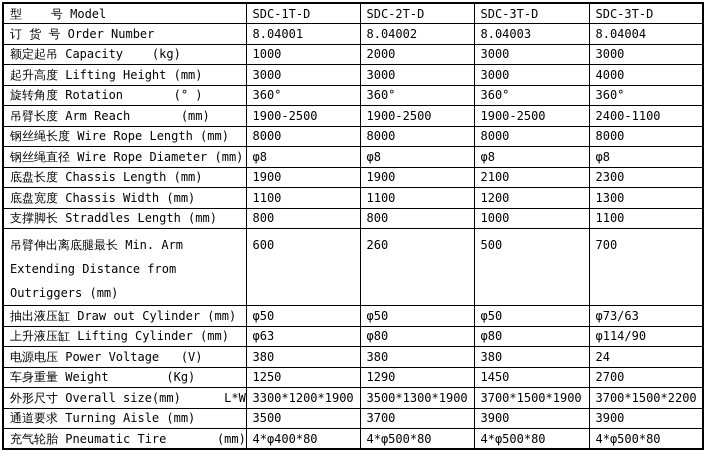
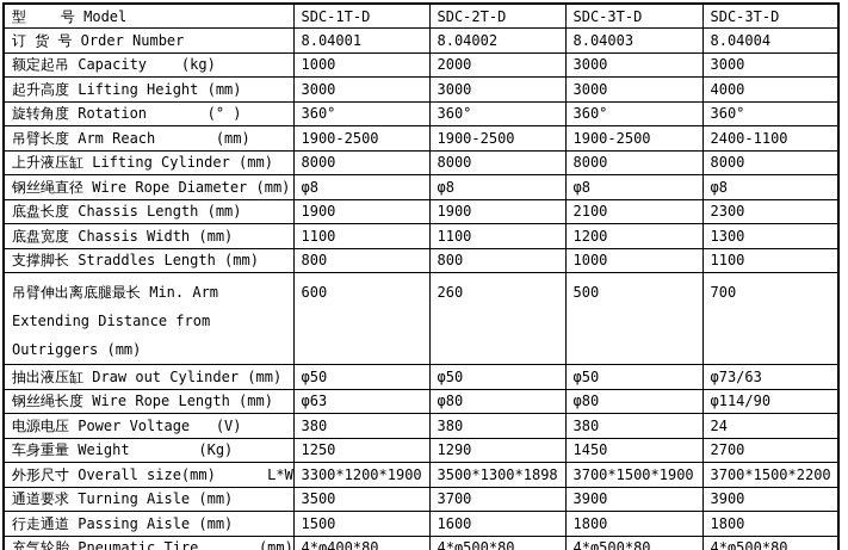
  型 号 Model	SDC-1T-D	SDC-2T-D	SDC-3T-D	SDC-3T-D
  订 货 号 Order Number	8.04001	8.04002	8.04003	8.04004
  额定起吊 Capacity (kg)	1000	2000	3000	3000
  起升高度 Lifting Height (mm)	3000	3000	3000	4000
  旋转角度 Rotation (° )	360°	360°	360°	360°
  吊臂长度 Arm Reach (mm)	1900-2500	1900-2500	1900-2500	2400-1100
- 钢丝绳长度 Wire Rope Length (mm)	8000	8000	8000	8000
+ 上升液压缸 Lifting Cylinder (mm)	8000	8000	8000	8000
  钢丝绳直径 Wire Rope Diameter (mm)	φ8	φ8	φ8	φ8
  底盘长度 Chassis Length (mm)	1900	1900	2100	2300
  底盘宽度 Chassis Width (mm)	1100	1100	1200	1300
  支撑脚长 Straddles Length (mm)	800	800	1000	1100
  吊臂伸出离底腿最长 Min. Arm Extending Distance from Outriggers (mm)	600	260	500	700
  抽出液压缸 Draw out Cylinder (mm)	φ50	φ50	φ50	φ73/63
- 上升液压缸 Lifting Cylinder (mm)	φ63	φ80	φ80	φ114/90
+ 钢丝绳长度 Wire Rope Length (mm)	φ63	φ80	φ80	φ114/90
  电源电压 Power Voltage (V)	380	380	380	24
  车身重量 Weight (Kg)	1250	1290	1450	2700
- 外形尺寸 Overall size(mm) L*W	3300*1200*1900	3500*1300*1900	3700*1500*1900	3700*1500*2200
+ 外形尺寸 Overall size(mm) L*W	3300*1200*1900	3500*1300*1898	3700*1500*1900	3700*1500*2200
  通道要求 Turning Aisle (mm)	3500	3700	3900	3900
+ 行走通道 Passing Aisle (mm)	1500	1600	1800	1800
  充气轮胎 Pneumatic Tire (mm)	4*φ400*80	4*φ500*80	4*φ500*80	4*φ500*80
